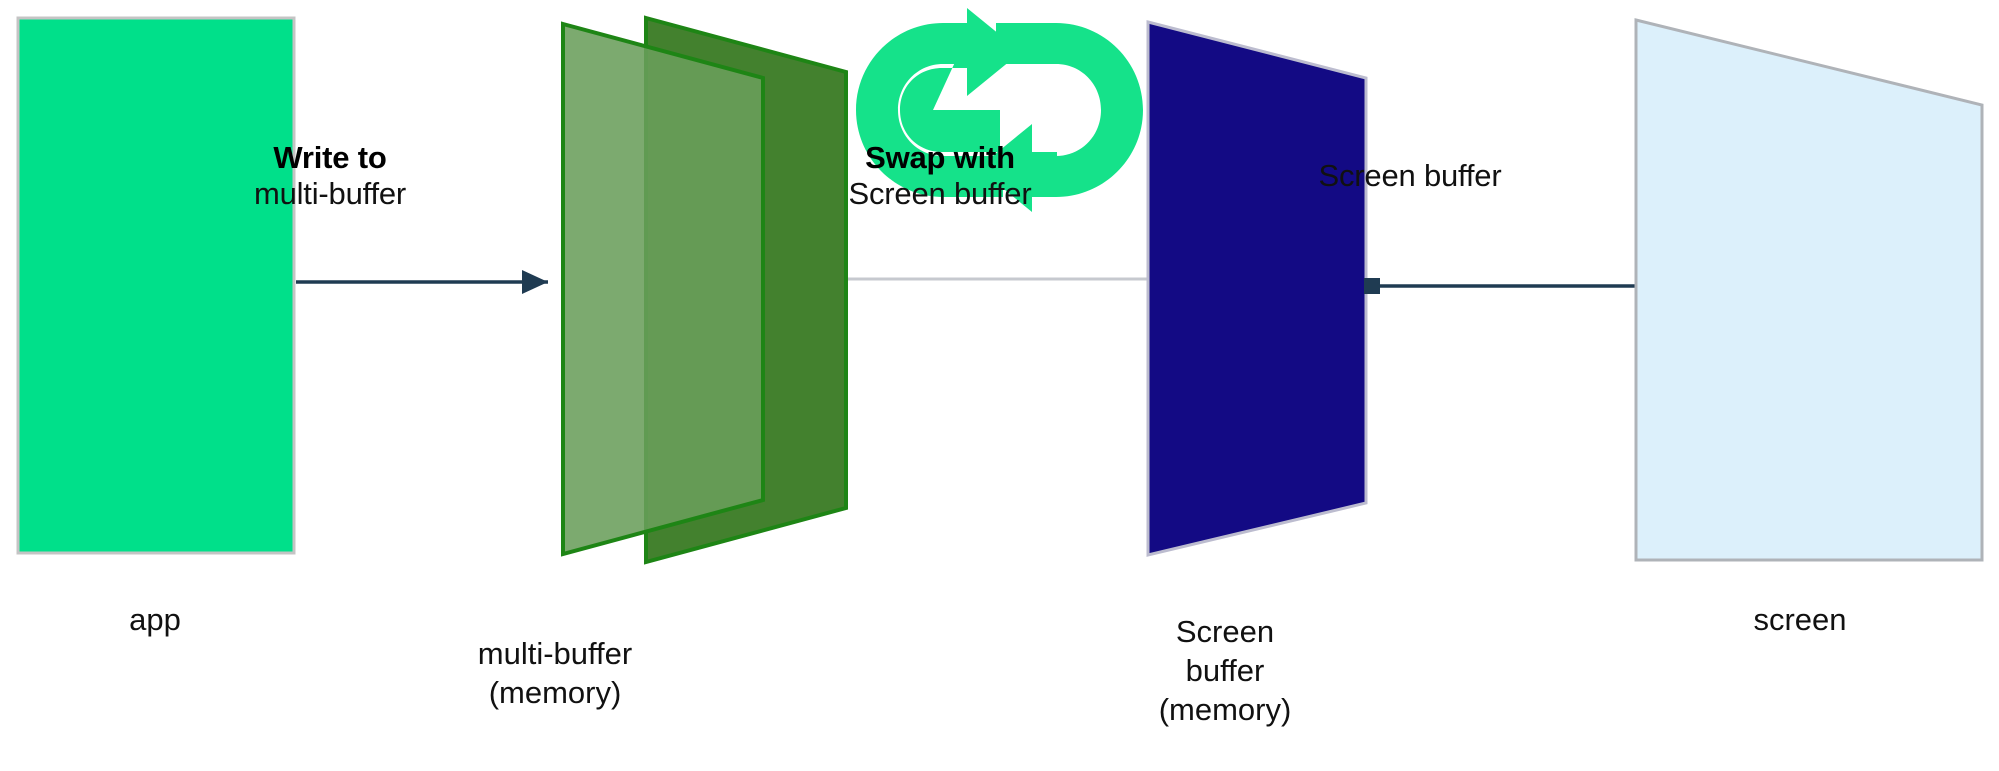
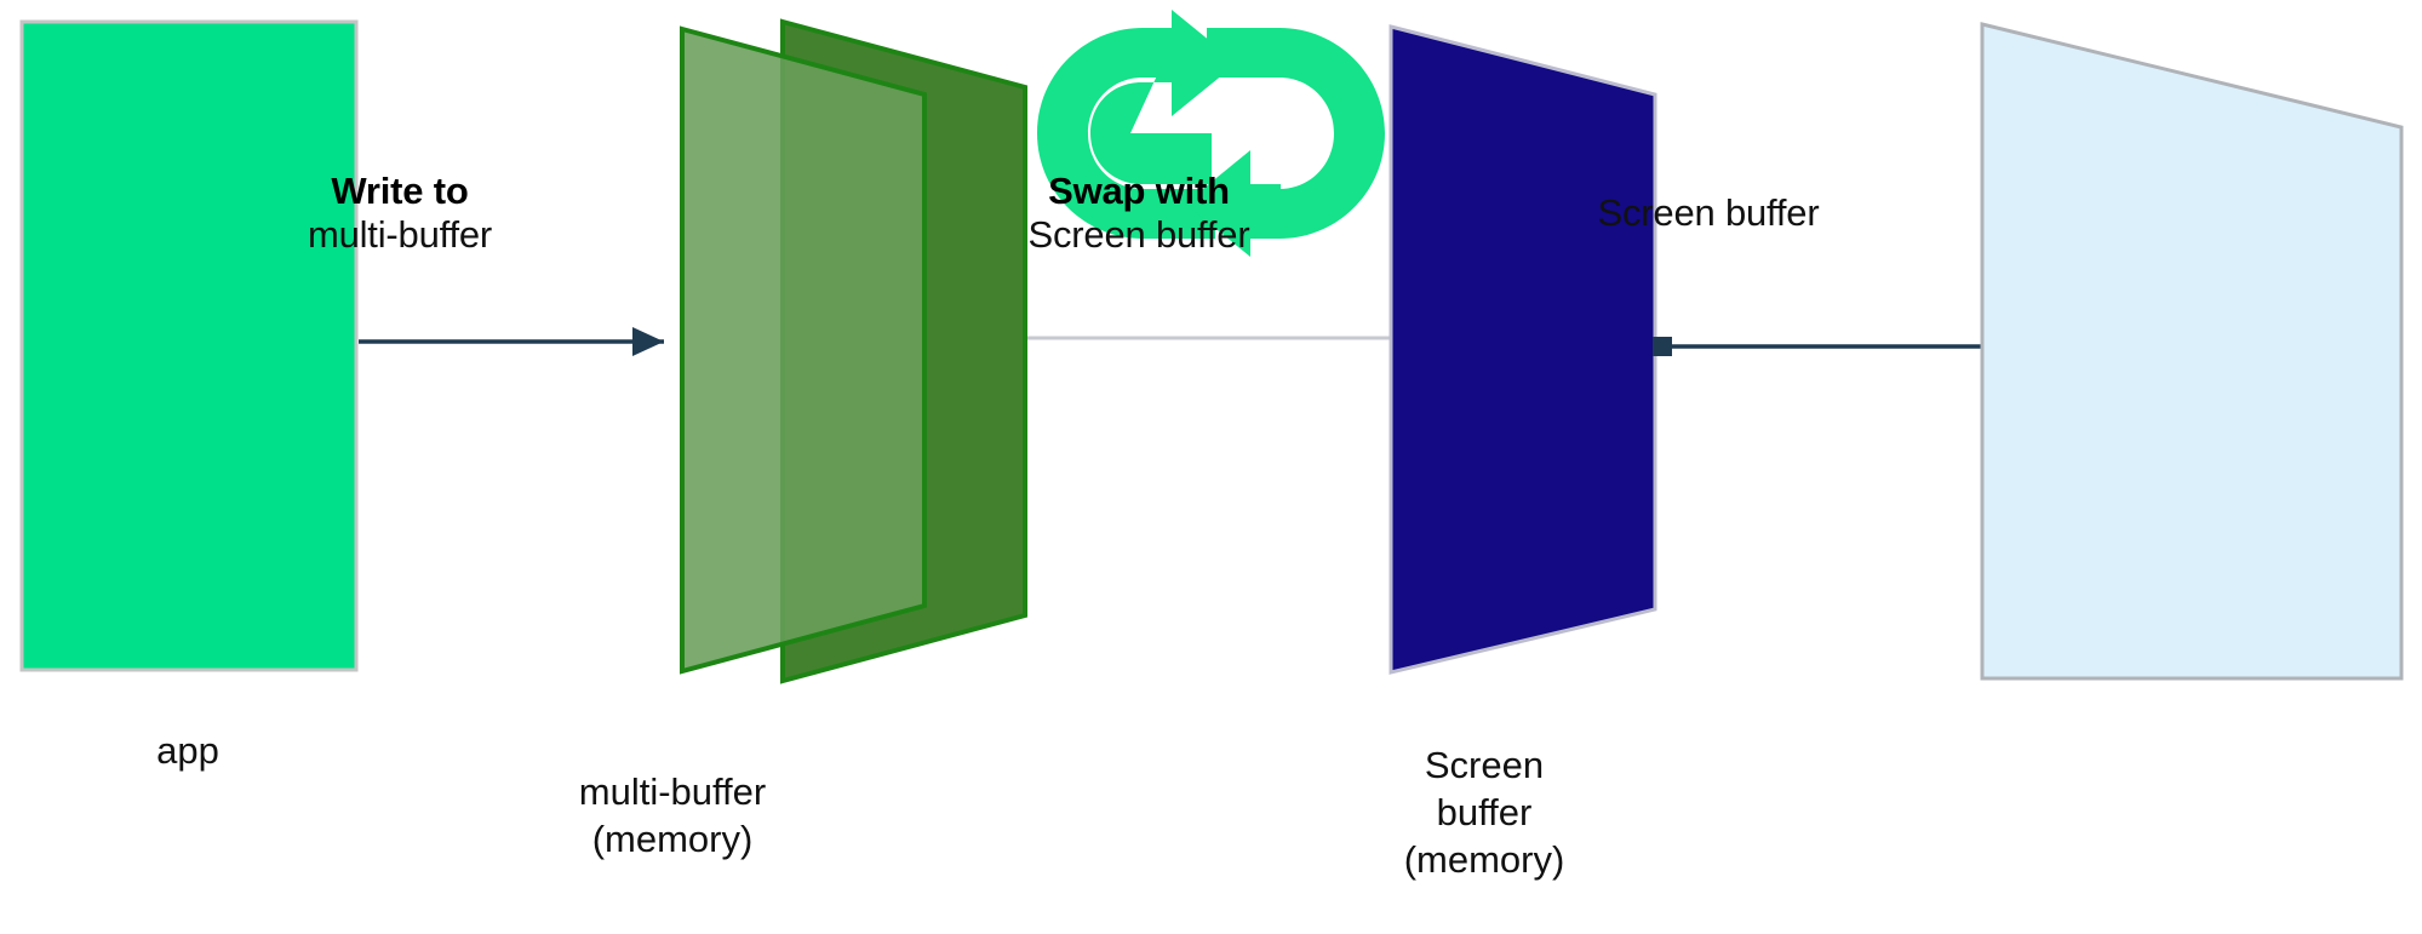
  Write to
  multi-buffer
  Swap with
  Screen buffer
  Screen buffer
  app
  multi-buffer
  (memory)
  Screen
  buffer
  (memory)
- screen
